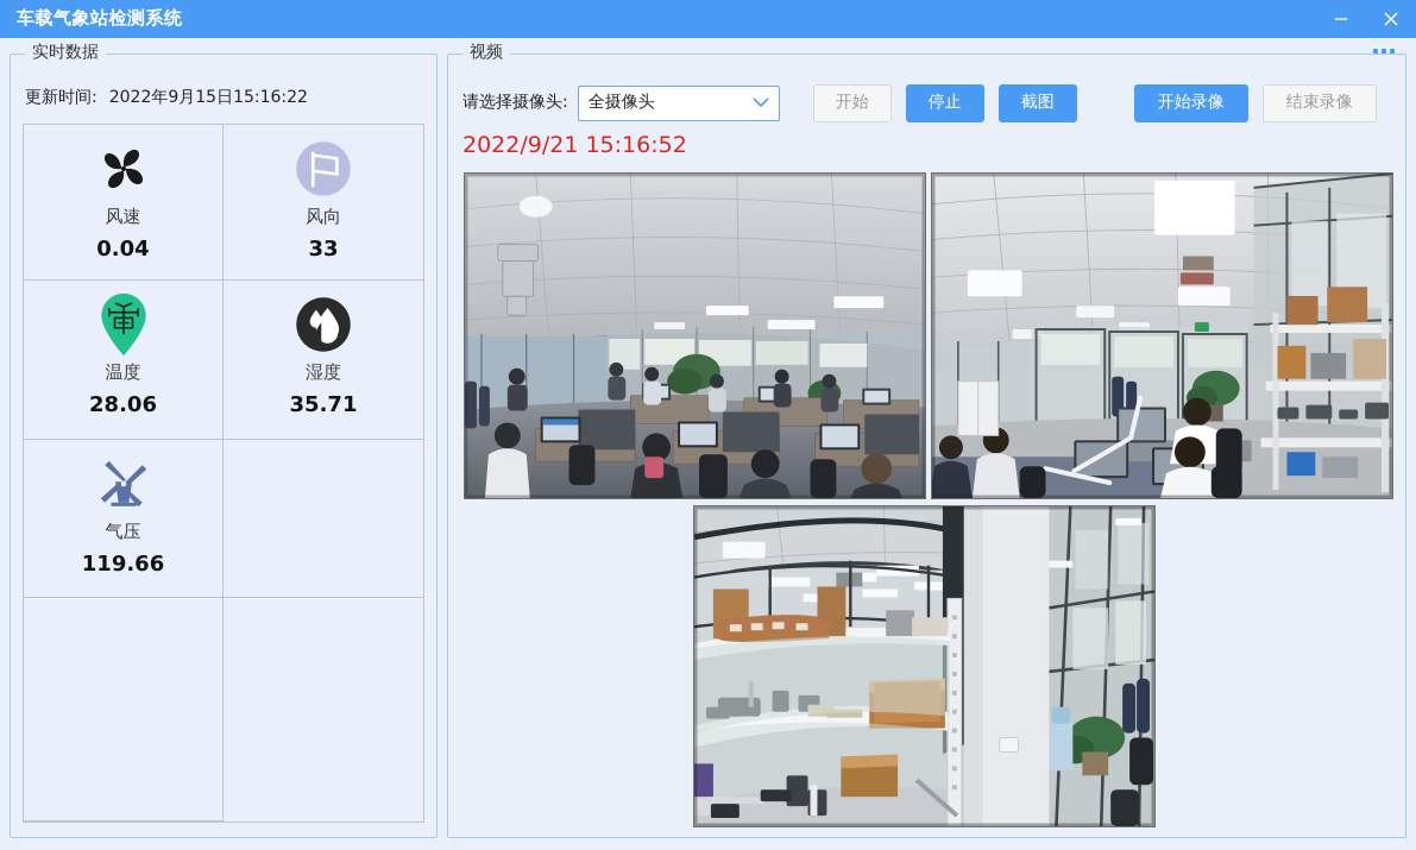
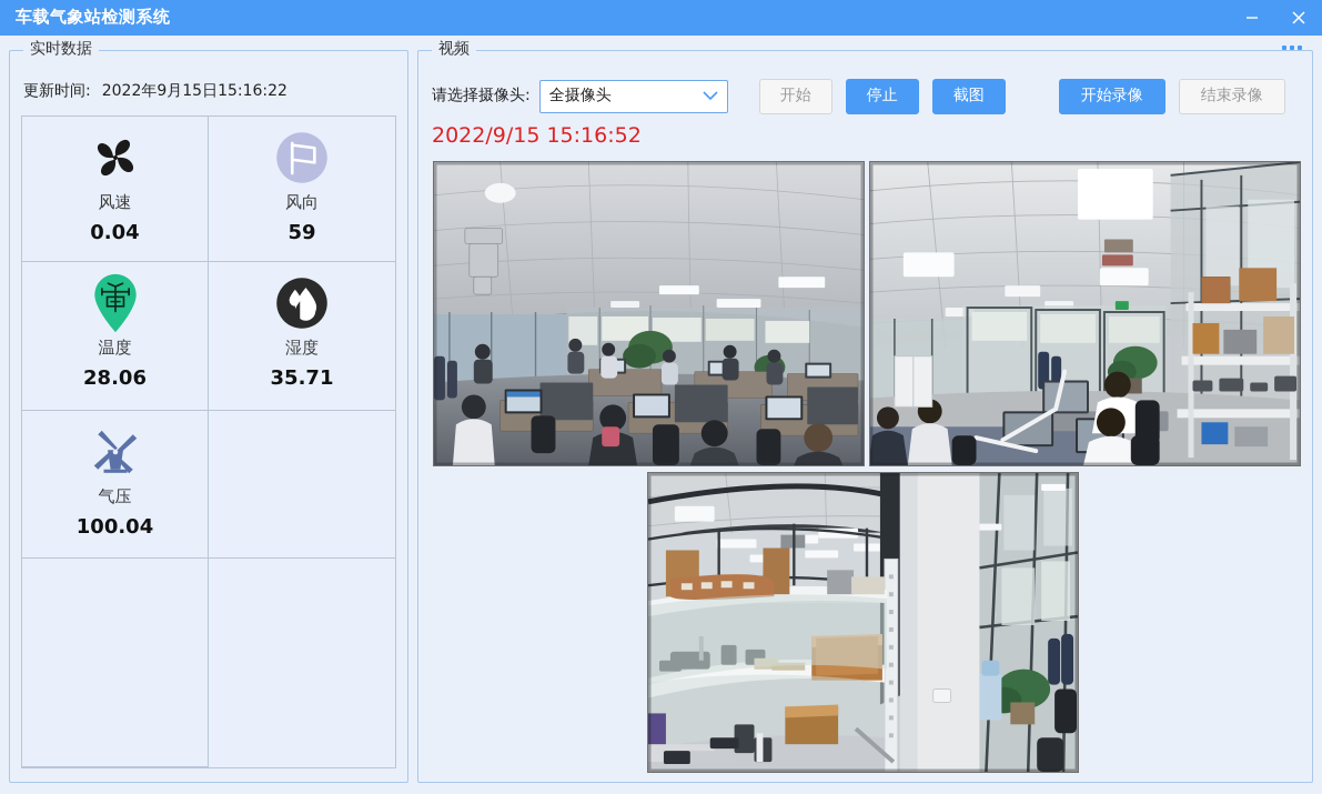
  车载气象站检测系统
  实时数据
  更新时间:
  2022年9月15日15:16:22
  风速
  0.04
  风向
- 33
+ 59
  温度
  28.06
  湿度
  35.71
  气压
- 119.66
+ 100.04
  视频
  请选择摄像头:
  全摄像头
  开始
  停止
  截图
  开始录像
  结束录像
- 2022/9/21 15:16:52
+ 2022/9/15 15:16:52
